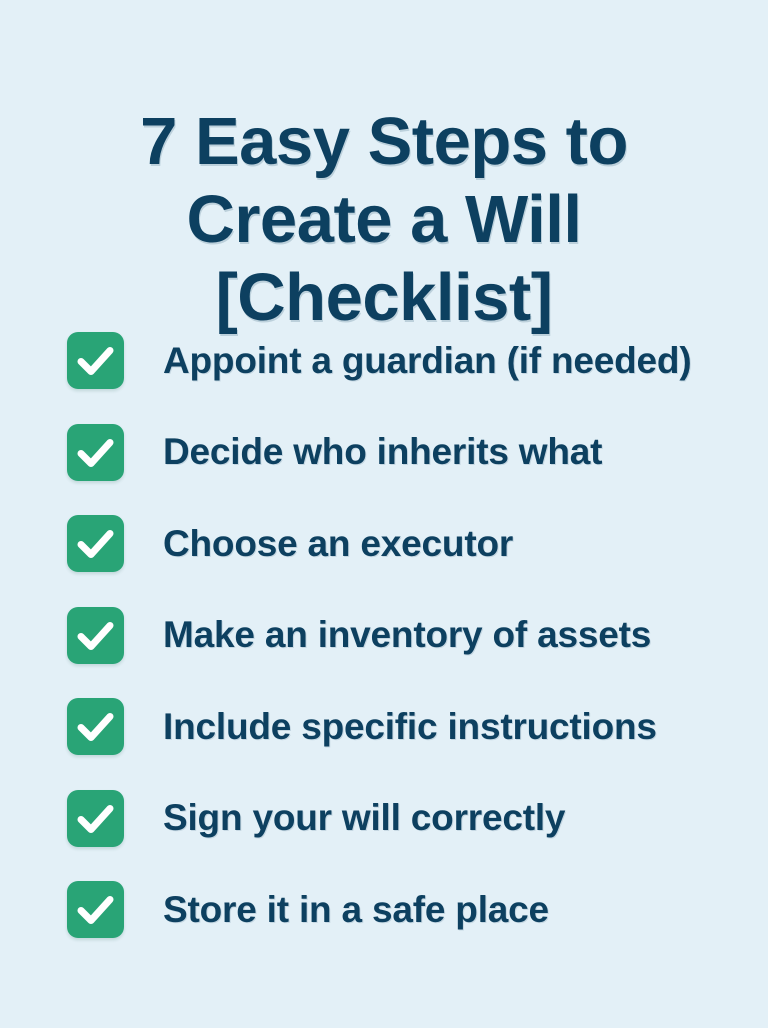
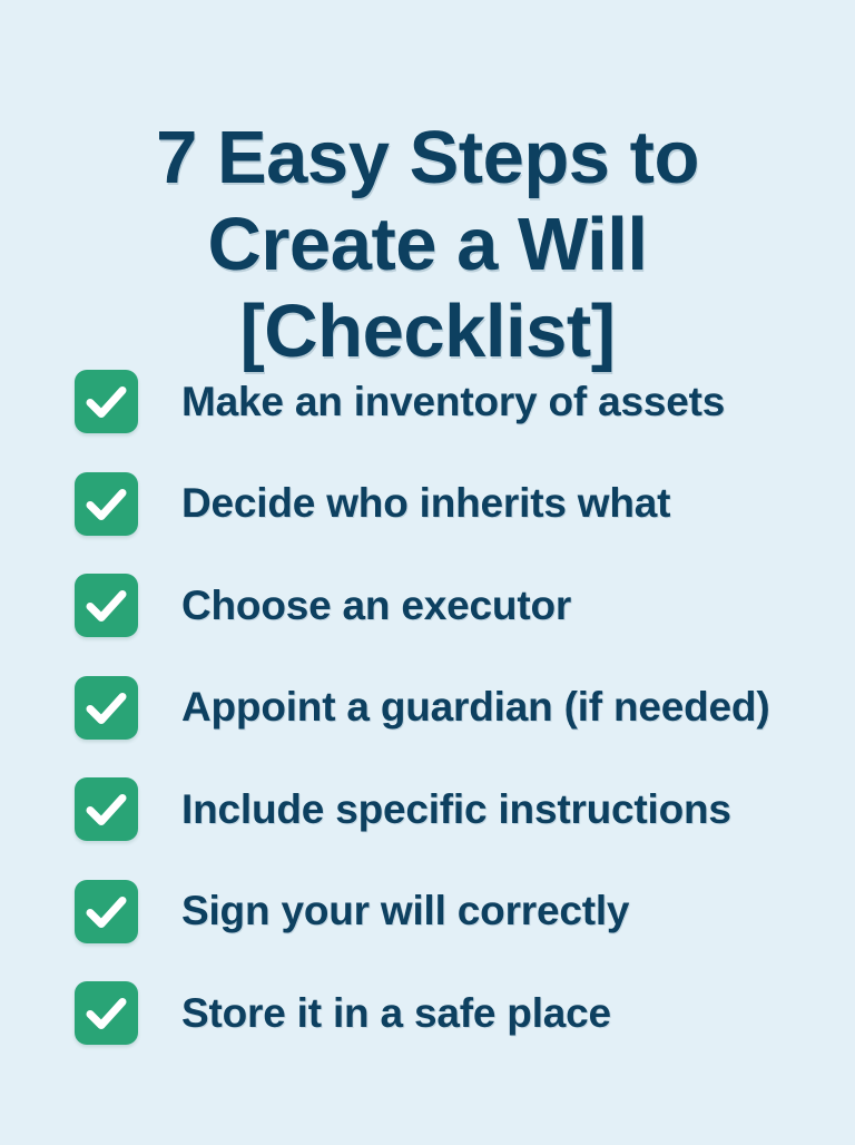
  7 Easy Steps to
  Create a Will
  [Checklist]
- Appoint a guardian (if needed)
+ Make an inventory of assets
  Decide who inherits what
  Choose an executor
- Make an inventory of assets
+ Appoint a guardian (if needed)
  Include specific instructions
  Sign your will correctly
  Store it in a safe place
